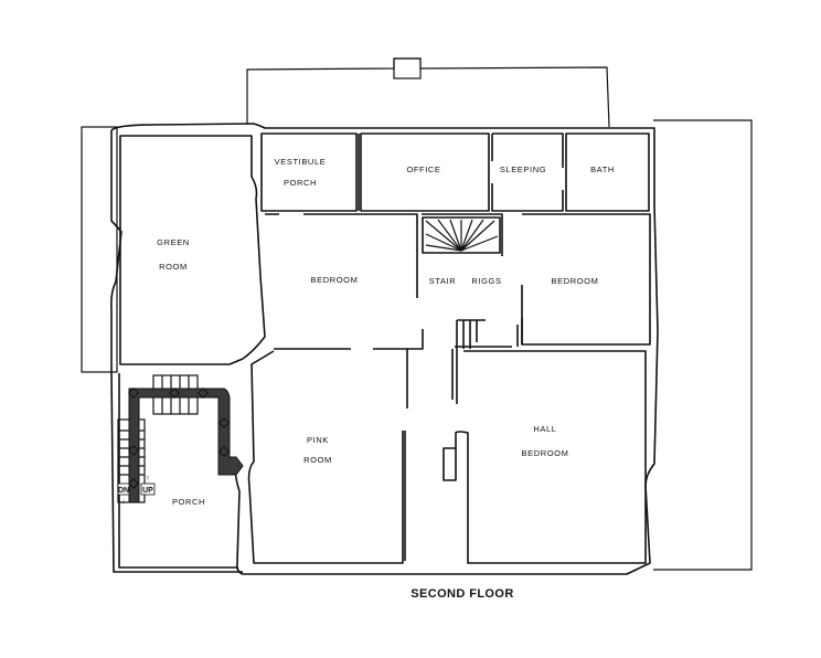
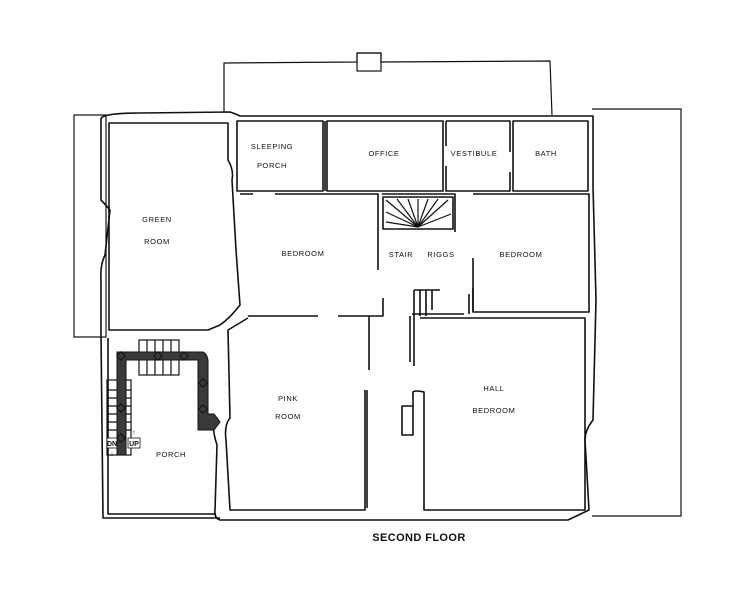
- VESTIBULE
+ SLEEPING
  PORCH
  OFFICE
- SLEEPING
+ VESTIBULE
  BATH
  GREEN
  ROOM
  BEDROOM
  STAIR
  RIGGS
  BEDROOM
  PINK
  ROOM
  HALL
  BEDROOM
  PORCH
  SECOND FLOOR
